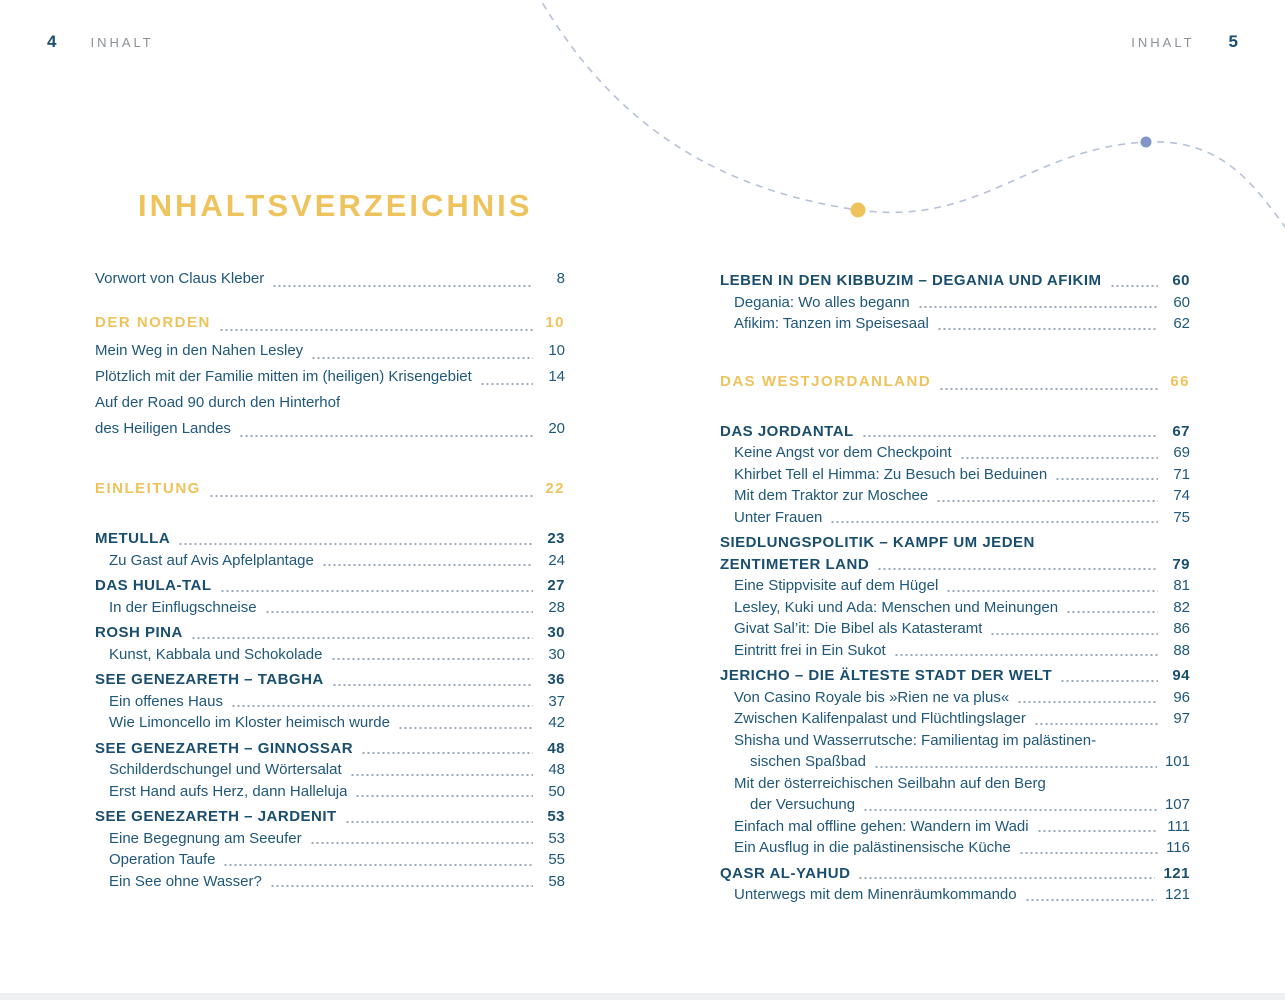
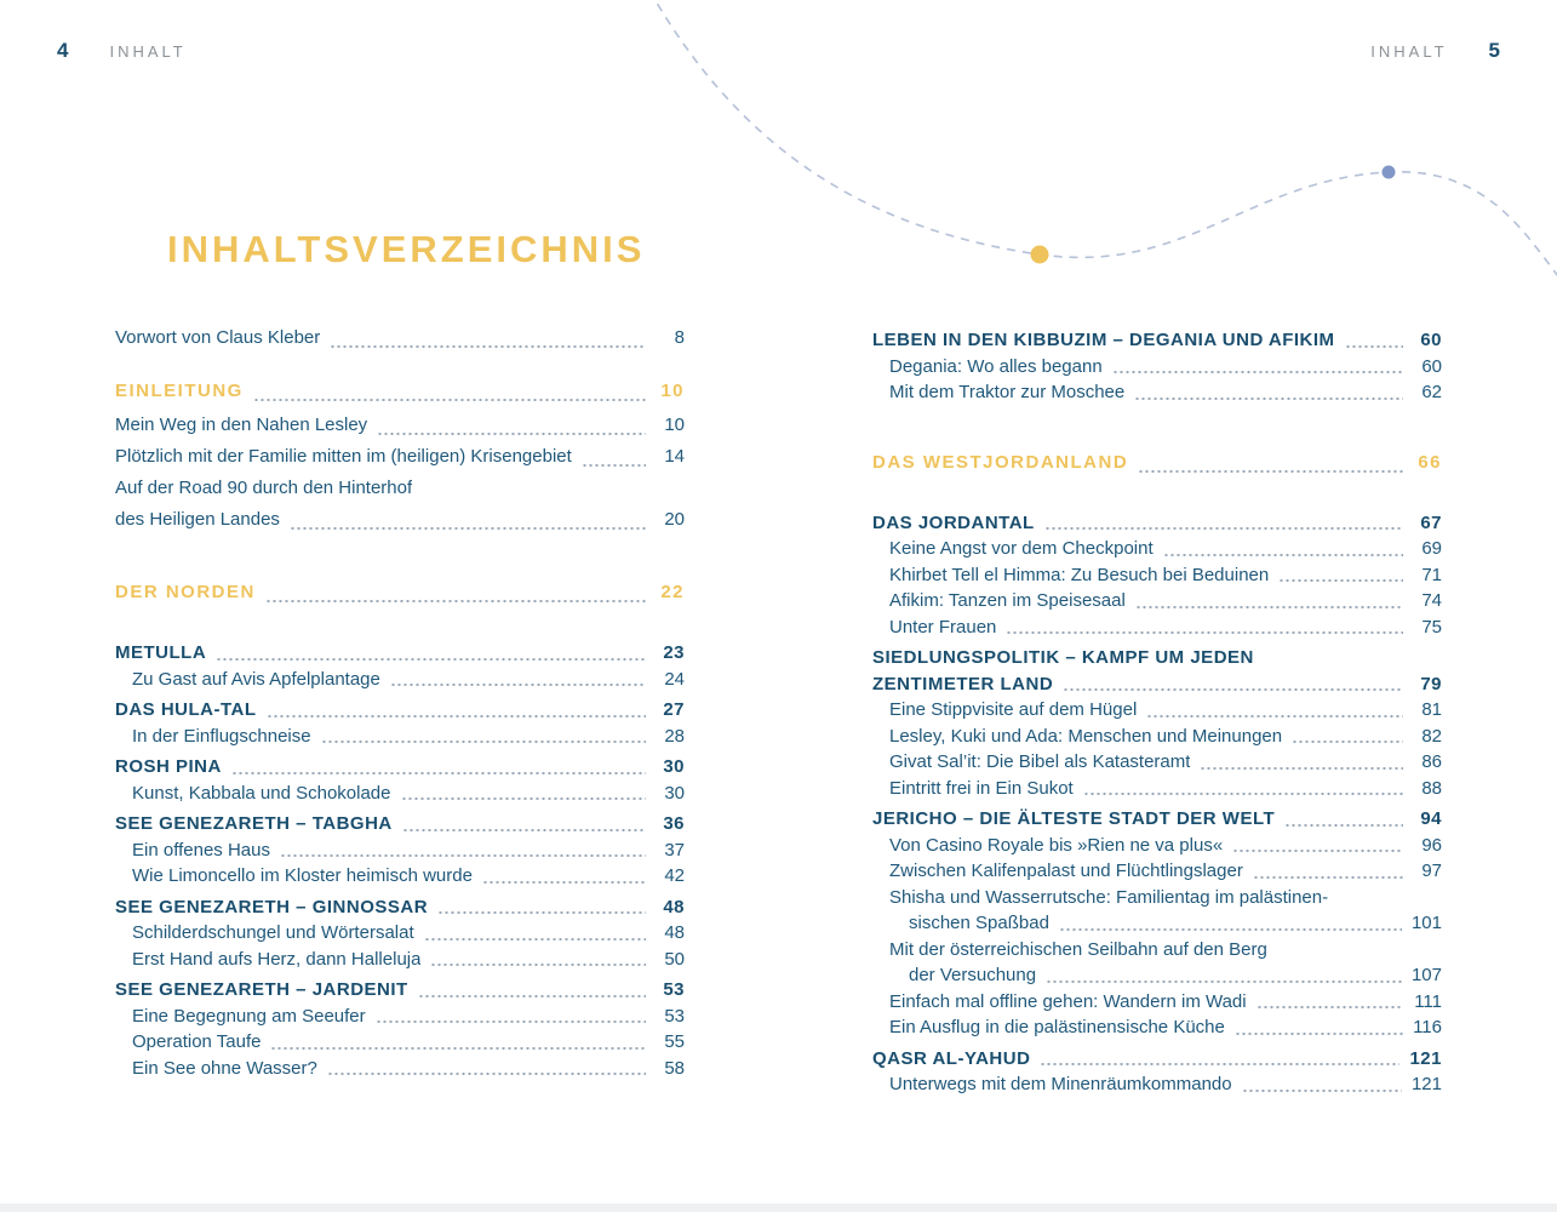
  4
  INHALT
  INHALT
  5
  INHALTSVERZEICHNIS
  Vorwort von Claus Kleber
  8
- DER NORDEN
+ EINLEITUNG
  10
  Mein Weg in den Nahen Lesley
  10
  Plötzlich mit der Familie mitten im (heiligen) Krisengebiet
  14
  Auf der Road 90 durch den Hinterhof
  des Heiligen Landes
  20
- EINLEITUNG
+ DER NORDEN
  22
  METULLA
  23
  Zu Gast auf Avis Apfelplantage
  24
  DAS HULA-TAL
  27
  In der Einflugschneise
  28
  ROSH PINA
  30
  Kunst, Kabbala und Schokolade
  30
  SEE GENEZARETH – TABGHA
  36
  Ein offenes Haus
  37
  Wie Limoncello im Kloster heimisch wurde
  42
  SEE GENEZARETH – GINNOSSAR
  48
  Schilderdschungel und Wörtersalat
  48
  Erst Hand aufs Herz, dann Halleluja
  50
  SEE GENEZARETH – JARDENIT
  53
  Eine Begegnung am Seeufer
  53
  Operation Taufe
  55
  Ein See ohne Wasser?
  58
  LEBEN IN DEN KIBBUZIM – DEGANIA UND AFIKIM
  60
  Degania: Wo alles begann
  60
- Afikim: Tanzen im Speisesaal
+ Mit dem Traktor zur Moschee
  62
  DAS WESTJORDANLAND
  66
  DAS JORDANTAL
  67
  Keine Angst vor dem Checkpoint
  69
  Khirbet Tell el Himma: Zu Besuch bei Beduinen
  71
- Mit dem Traktor zur Moschee
+ Afikim: Tanzen im Speisesaal
  74
  Unter Frauen
  75
  SIEDLUNGSPOLITIK – KAMPF UM JEDEN
  ZENTIMETER LAND
  79
  Eine Stippvisite auf dem Hügel
  81
  Lesley, Kuki und Ada: Menschen und Meinungen
  82
  Givat Sal’it: Die Bibel als Katasteramt
  86
  Eintritt frei in Ein Sukot
  88
  JERICHO – DIE ÄLTESTE STADT DER WELT
  94
  Von Casino Royale bis »Rien ne va plus«
  96
  Zwischen Kalifenpalast und Flüchtlingslager
  97
  Shisha und Wasserrutsche: Familientag im palästinen-
  sischen Spaßbad
  101
  Mit der österreichischen Seilbahn auf den Berg
  der Versuchung
  107
  Einfach mal offline gehen: Wandern im Wadi
  111
  Ein Ausflug in die palästinensische Küche
  116
  QASR AL-YAHUD
  121
  Unterwegs mit dem Minenräumkommando
  121
